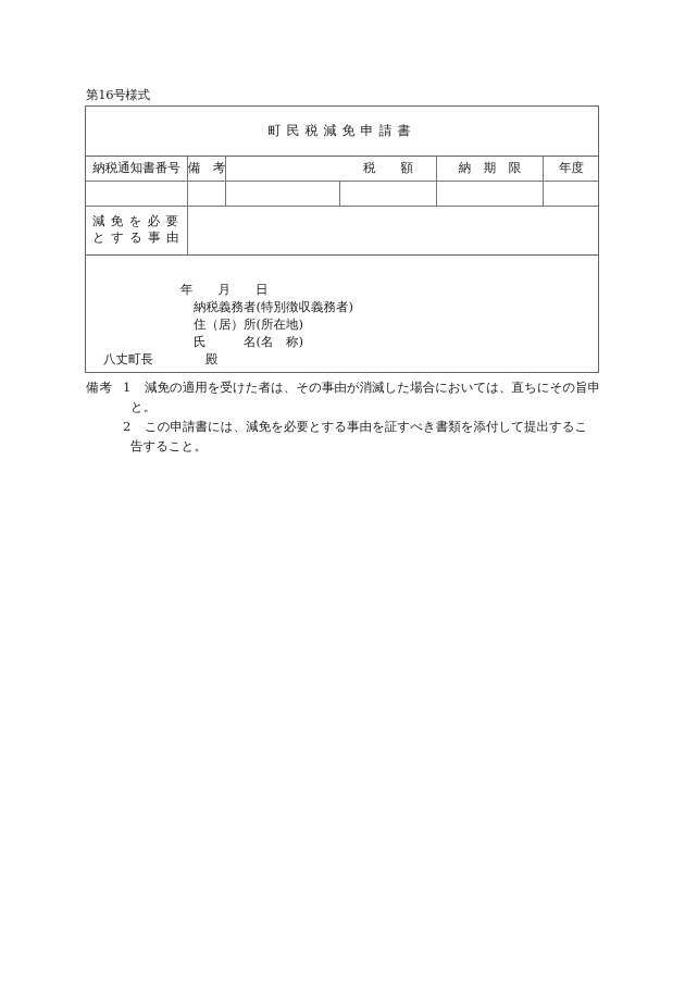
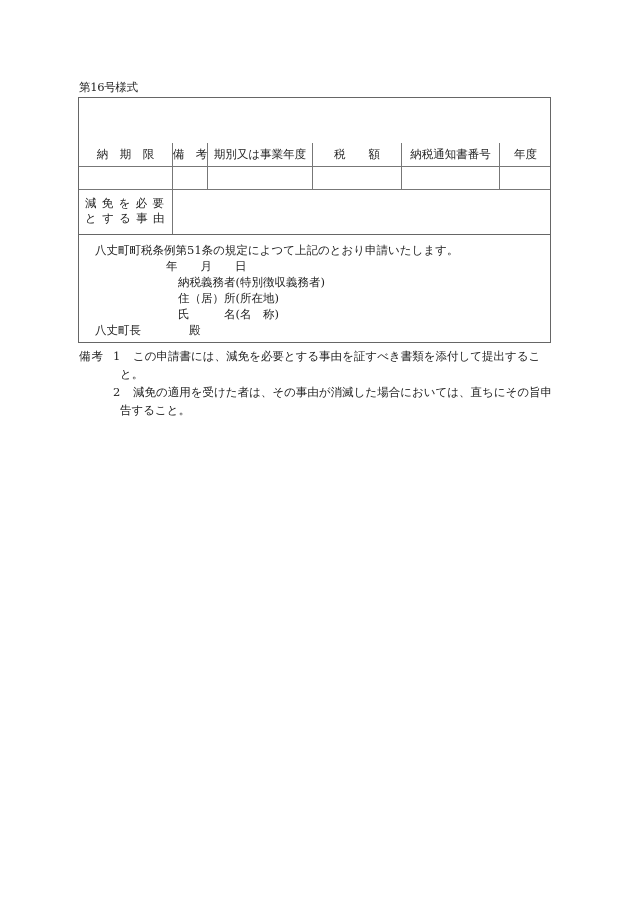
  第16号様式
- 町民税減免申請書
- 納税通知書番号
+ 納 期 限
  備 考
+ 期別又は事業年度
  税 額
- 納 期 限
+ 納税通知書番号
  年度
  減免を必要
  とする事由
+ 八丈町町税条例第51条の規定によつて上記のとおり申請いたします。
  年 月 日
  納税義務者(特別徴収義務者)
  住（居）所(所在地)
  氏 名(名 称)
  八丈町長
  殿
  備考
  1
- 減免の適用を受けた者は、その事由が消滅した場合においては、直ちにその旨申
+ この申請書には、減免を必要とする事由を証すべき書類を添付して提出するこ
  と。
  2
- この申請書には、減免を必要とする事由を証すべき書類を添付して提出するこ
+ 減免の適用を受けた者は、その事由が消滅した場合においては、直ちにその旨申
  告すること。
